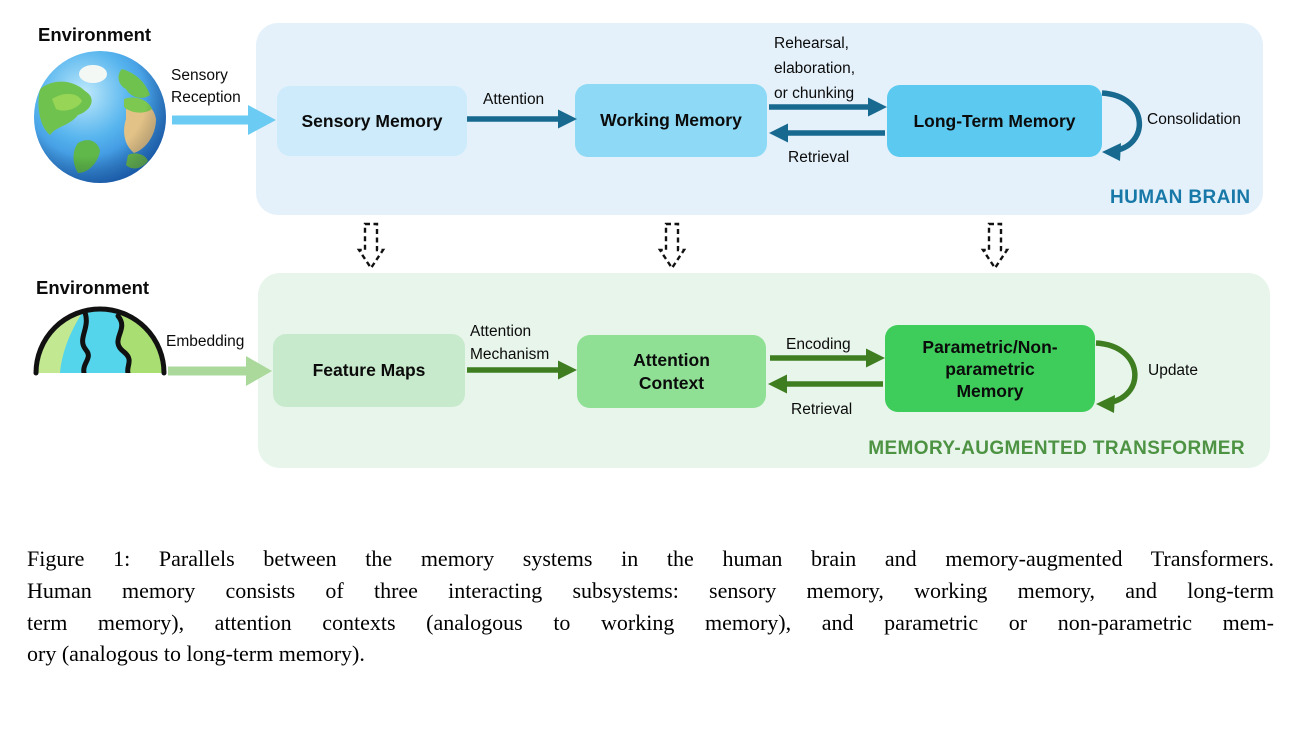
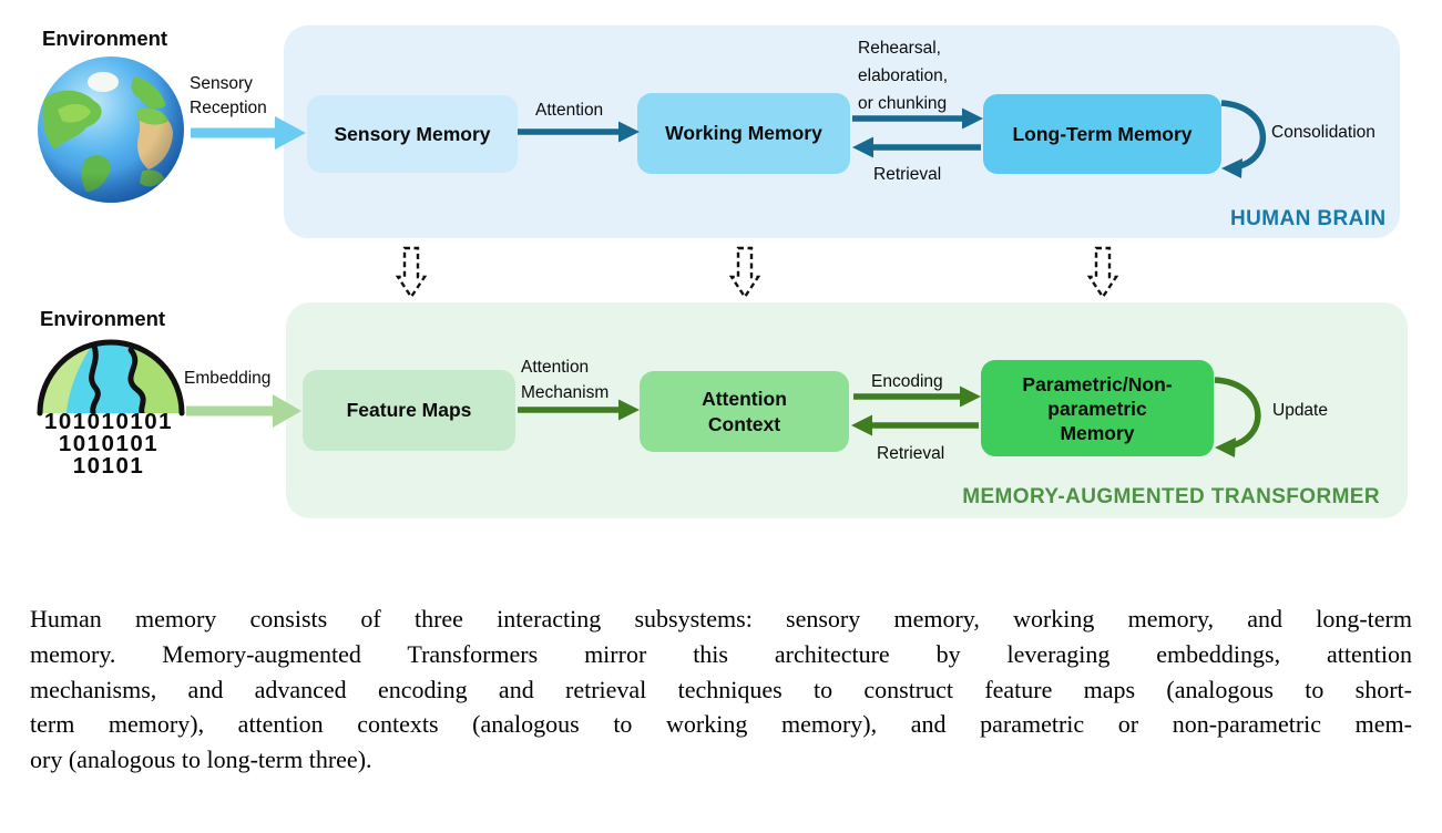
  Environment
  Sensory
  Reception
  Sensory Memory
  Working Memory
  Long-Term Memory
  Attention
  Rehearsal,
  elaboration,
  or chunking
  Retrieval
  Consolidation
  HUMAN BRAIN
  Environment
+ 101010101
+ 1010101
+ 10101
  Embedding
  Feature Maps
  Attention
  Context
  Parametric/Non-
  parametric
  Memory
  Attention
  Mechanism
  Encoding
  Retrieval
  Update
  MEMORY-AUGMENTED TRANSFORMER
- Figure 1: Parallels between the memory systems in the human brain and memory-augmented Transformers.
  Human memory consists of three interacting subsystems: sensory memory, working memory, and long-term
+ memory. Memory-augmented Transformers mirror this architecture by leveraging embeddings, attention
+ mechanisms, and advanced encoding and retrieval techniques to construct feature maps (analogous to short-
  term memory), attention contexts (analogous to working memory), and parametric or non-parametric mem-
- ory (analogous to long-term memory).
+ ory (analogous to long-term three).
